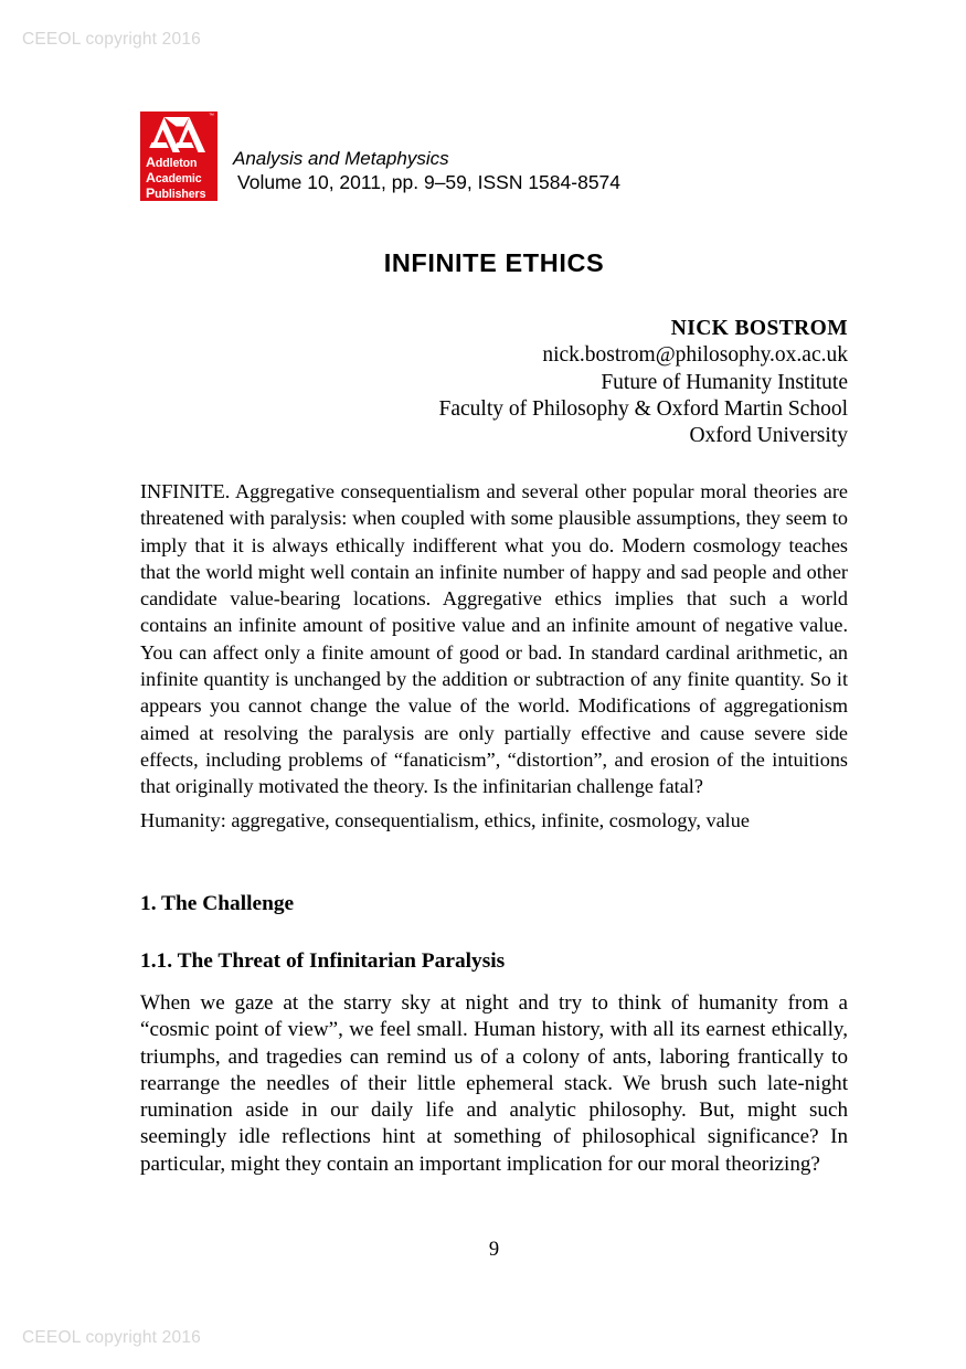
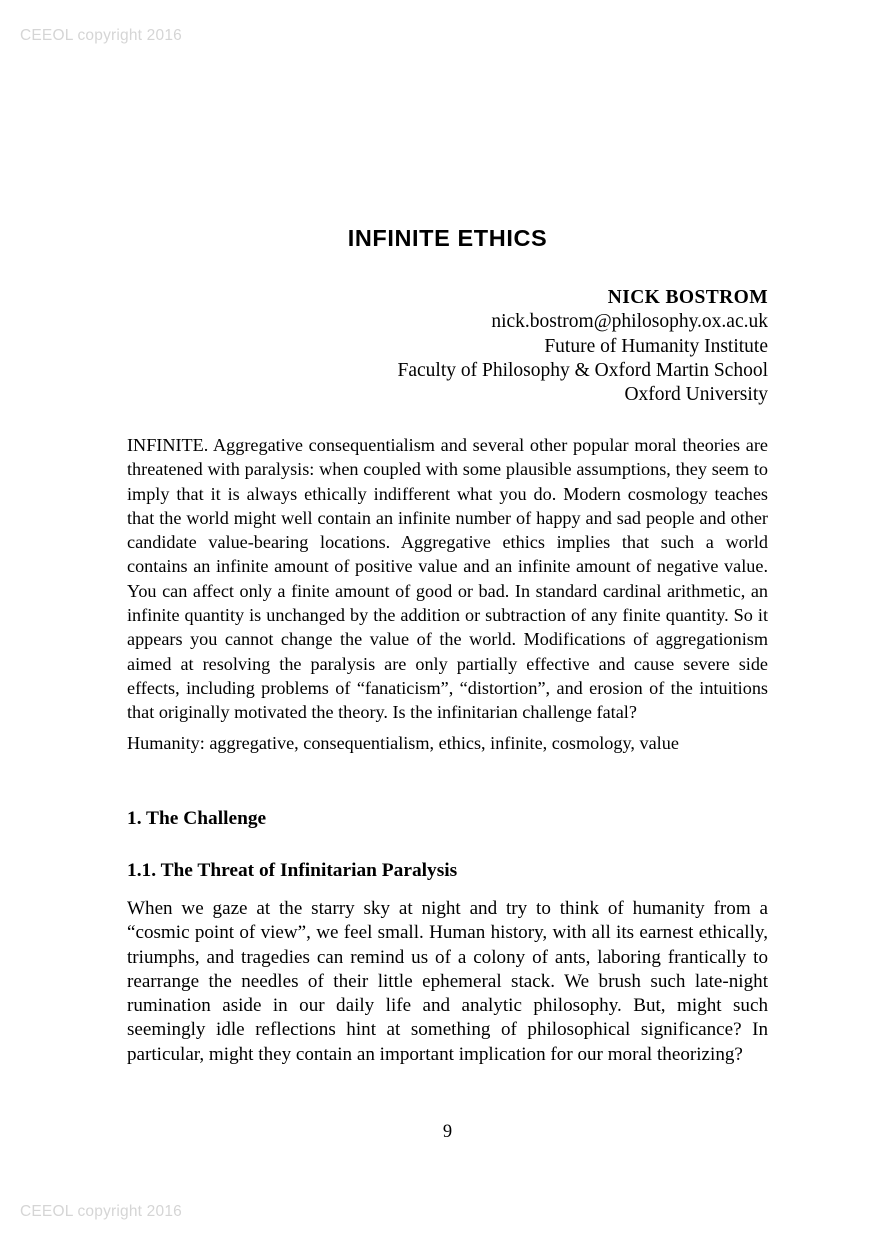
  CEEOL copyright 2016
- Addleton
- Academic
- Publishers
- Analysis and Metaphysics
- Volume 10, 2011, pp. 9–59, ISSN 1584-8574
  INFINITE ETHICS
  NICK BOSTROM
  nick.bostrom@philosophy.ox.ac.uk
  Future of Humanity Institute
  Faculty of Philosophy & Oxford Martin School
  Oxford University
  INFINITE. Aggregative consequentialism and several other popular moral theories are threatened with paralysis: when coupled with some plausible assumptions, they seem to imply that it is always ethically indifferent what you do. Modern cosmology teaches that the world might well contain an infinite number of happy and sad people and other candidate value-bearing locations. Aggregative ethics implies that such a world contains an infinite amount of positive value and an infinite amount of negative value. You can affect only a finite amount of good or bad. In standard cardinal arithmetic, an infinite quantity is unchanged by the addition or subtraction of any finite quantity. So it appears you cannot change the value of the world. Modifications of aggregationism aimed at resolving the paralysis are only partially effective and cause severe side effects, including problems of “fanaticism”, “distortion”, and erosion of the intuitions that originally motivated the theory. Is the infinitarian challenge fatal?
  Humanity: aggregative, consequentialism, ethics, infinite, cosmology, value
  1. The Challenge
  1.1. The Threat of Infinitarian Paralysis
  When we gaze at the starry sky at night and try to think of humanity from a “cosmic point of view”, we feel small. Human history, with all its earnest ethically, triumphs, and tragedies can remind us of a colony of ants, laboring frantically to rearrange the needles of their little ephemeral stack. We brush such late-night rumination aside in our daily life and analytic philosophy. But, might such seemingly idle reflections hint at something of philosophical significance? In particular, might they contain an important implication for our moral theorizing?
  9
  CEEOL copyright 2016
